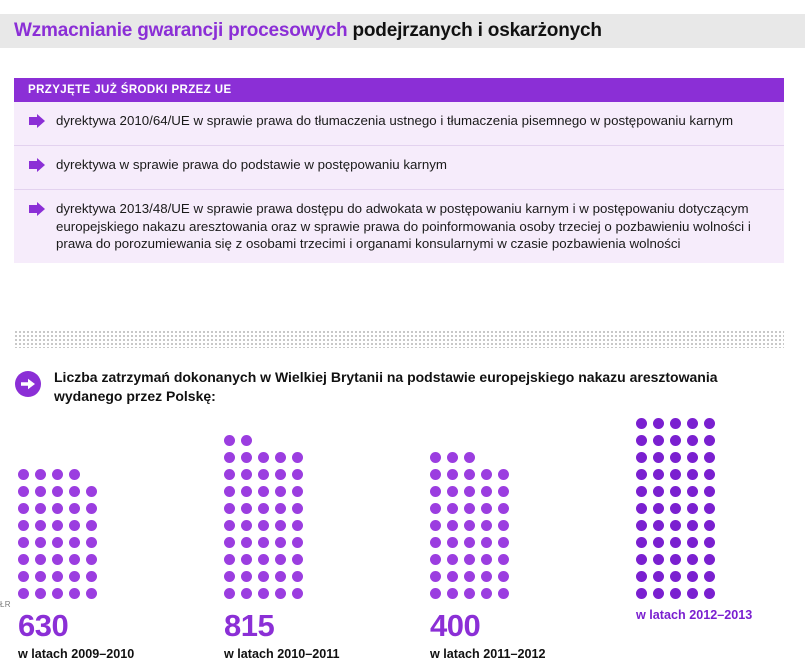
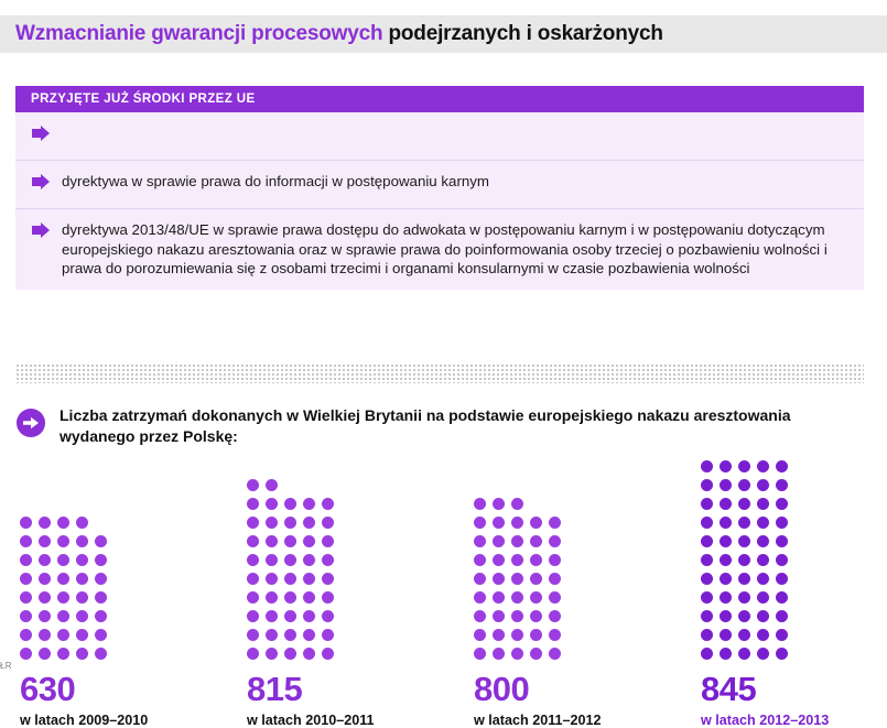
  Wzmacnianie gwarancji procesowych podejrzanych i oskarżonych
  PRZYJĘTE JUŻ ŚRODKI PRZEZ UE
- dyrektywa 2010/64/UE w sprawie prawa do tłumaczenia ustnego i tłumaczenia pisemnego w postępowaniu karnym
- dyrektywa w sprawie prawa do podstawie w postępowaniu karnym
+ dyrektywa w sprawie prawa do informacji w postępowaniu karnym
  dyrektywa 2013/48/UE w sprawie prawa dostępu do adwokata w postępowaniu karnym i w postępowaniu dotyczącym europejskiego nakazu aresztowania oraz w sprawie prawa do poinformowania osoby trzeciej o pozbawieniu wolności i prawa do porozumiewania się z osobami trzecimi i organami konsularnymi w czasie pozbawienia wolności
  Liczba zatrzymań dokonanych w Wielkiej Brytanii na podstawie europejskiego nakazu aresztowania wydanego przez Polskę:
  630
  w latach 2009–2010
  815
  w latach 2010–2011
- 400
+ 800
  w latach 2011–2012
+ 845
  w latach 2012–2013
  ŁR
